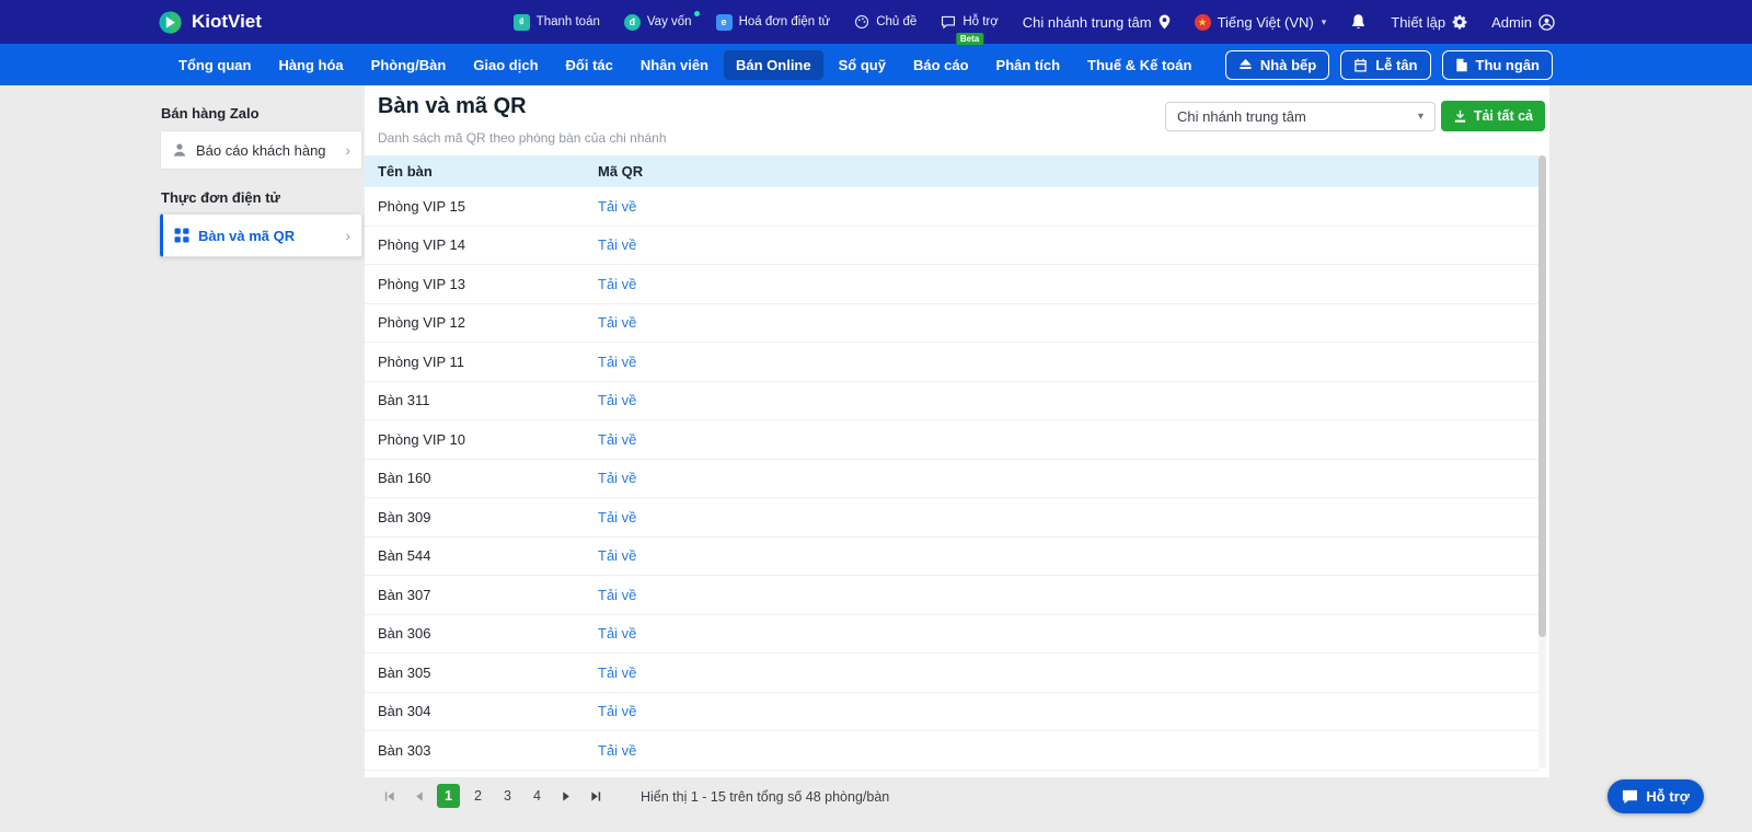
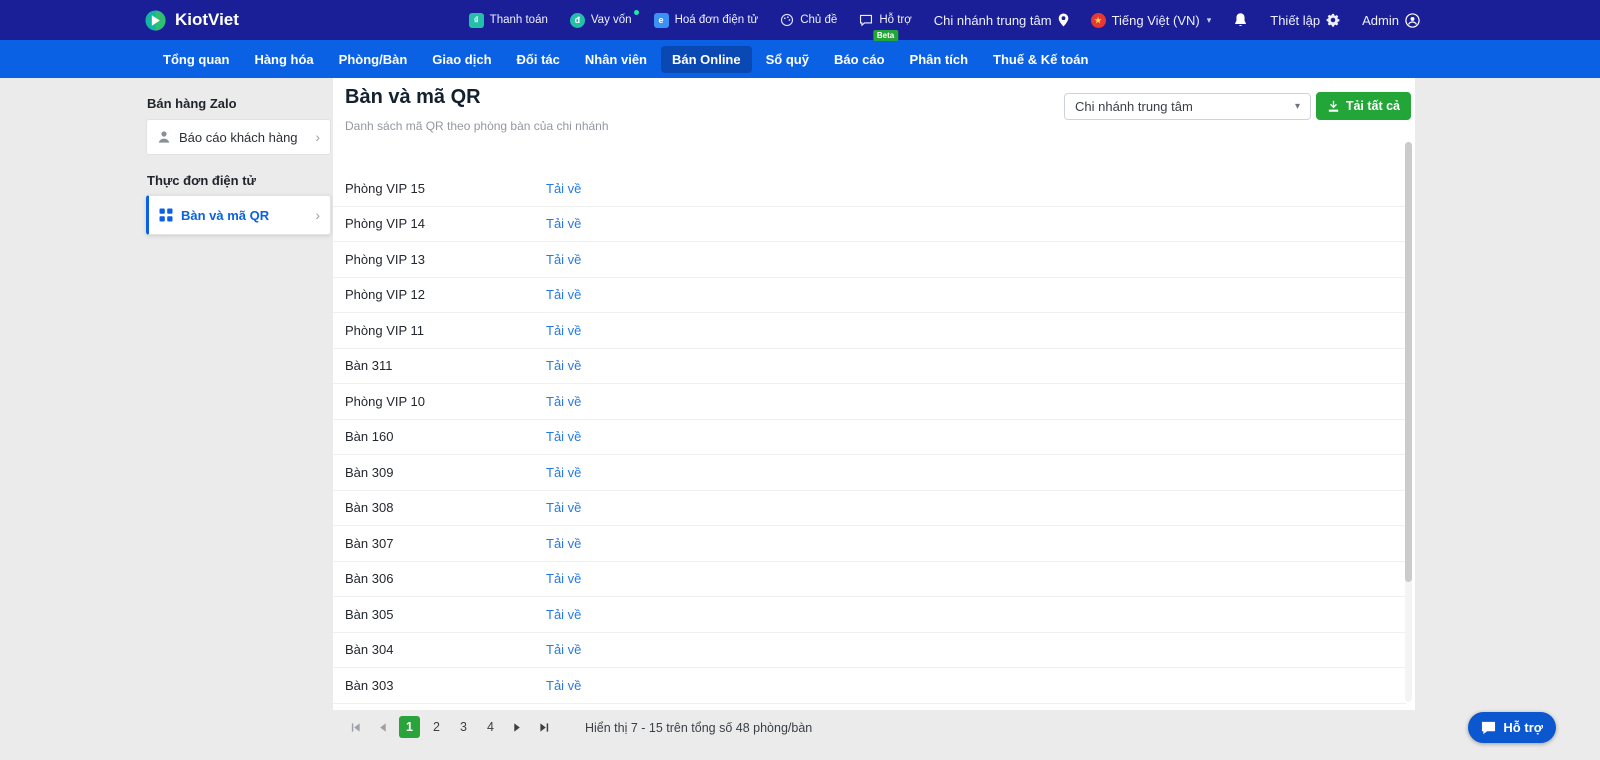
  KiotViet
  ₫
  Thanh toán
  đ
  Vay vốn
  e
  Hoá đơn điện tử
  Chủ đề
  Hỗ trợ
  Beta
  Chi nhánh trung tâm
  ★
  Tiếng Việt (VN)
  ▾
  Thiết lập
  Admin
  Tổng quan
  Hàng hóa
  Phòng/Bàn
  Giao dịch
  Đối tác
  Nhân viên
  Bán Online
  Sổ quỹ
  Báo cáo
  Phân tích
  Thuế & Kế toán
- Nhà bếp
- Lễ tân
- Thu ngân
  Bán hàng Zalo
  Báo cáo khách hàng
  ›
  Thực đơn điện tử
  Bàn và mã QR
  ›
  Bàn và mã QR
  Danh sách mã QR theo phòng bàn của chi nhánh
  Chi nhánh trung tâm
  ▾
  Tải tất cả
- Tên bàn
- Mã QR
  Phòng VIP 15
  Tải về
  Phòng VIP 14
  Tải về
  Phòng VIP 13
  Tải về
  Phòng VIP 12
  Tải về
  Phòng VIP 11
  Tải về
  Bàn 311
  Tải về
  Phòng VIP 10
  Tải về
  Bàn 160
  Tải về
  Bàn 309
  Tải về
- Bàn 544
+ Bàn 308
  Tải về
  Bàn 307
  Tải về
  Bàn 306
  Tải về
  Bàn 305
  Tải về
  Bàn 304
  Tải về
  Bàn 303
  Tải về
  1
  2
  3
  4
- Hiển thị 1 - 15 trên tổng số 48 phòng/bàn
+ Hiển thị 7 - 15 trên tổng số 48 phòng/bàn
  Hỗ trợ
